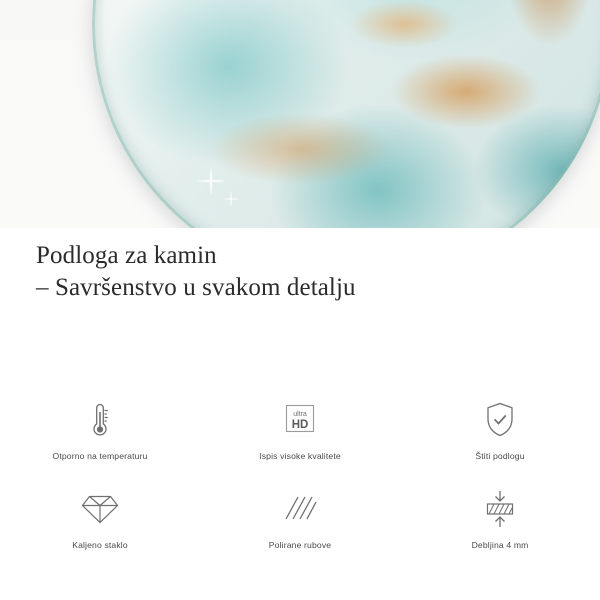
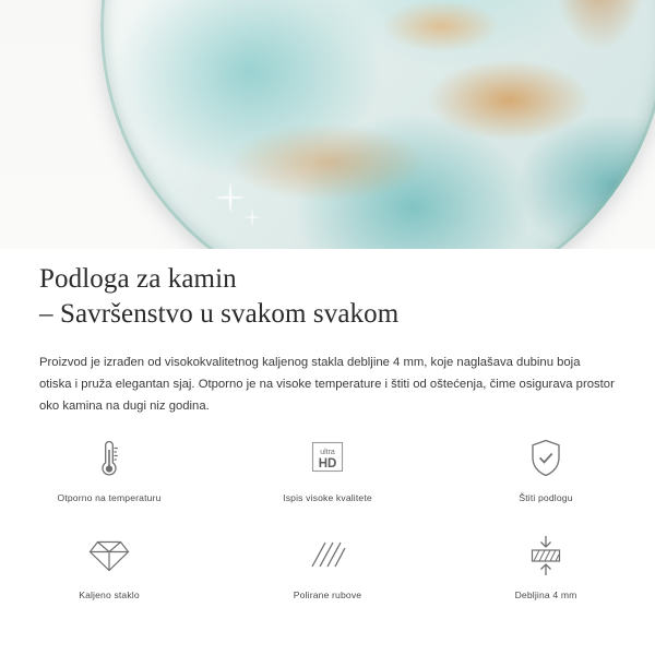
  Podloga za kamin
- – Savršenstvo u svakom detalju
+ – Savršenstvo u svakom svakom
+ Proizvod je izrađen od visokokvalitetnog kaljenog stakla debljine 4 mm, koje naglašava dubinu boja otiska i pruža elegantan sjaj. Otporno je na visoke temperature i štiti od oštećenja, čime osigurava prostor oko kamina na dugi niz godina.
  Otporno na temperaturu
  HD
  Ispis visoke kvalitete
  Štiti podlogu
  Kaljeno staklo
  Polirane rubove
  Debljina 4 mm
